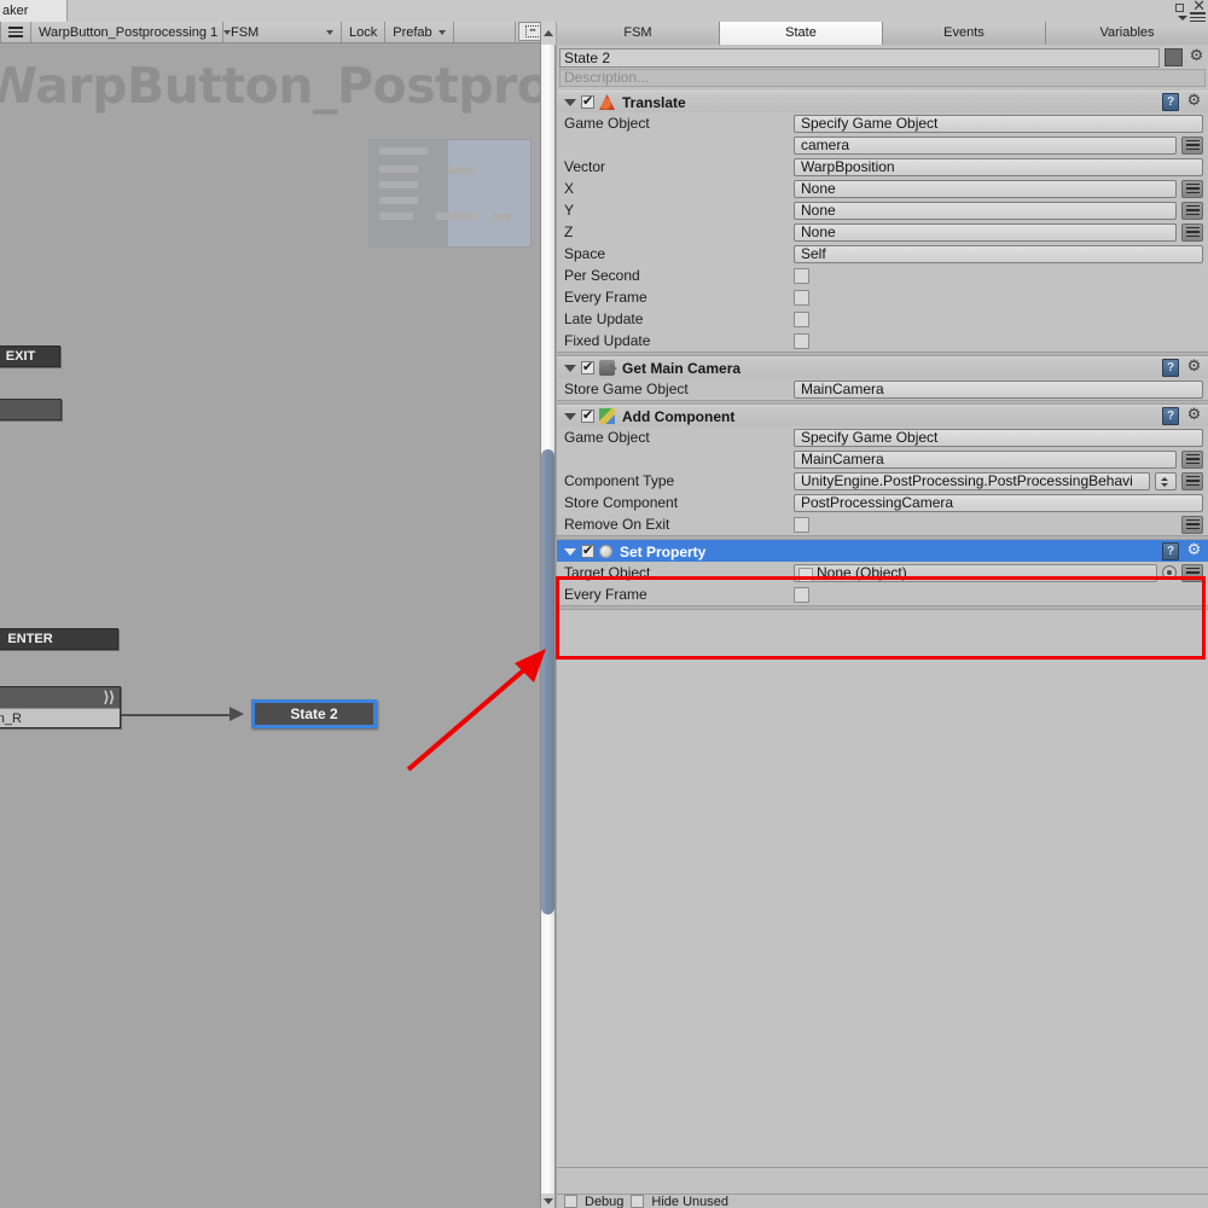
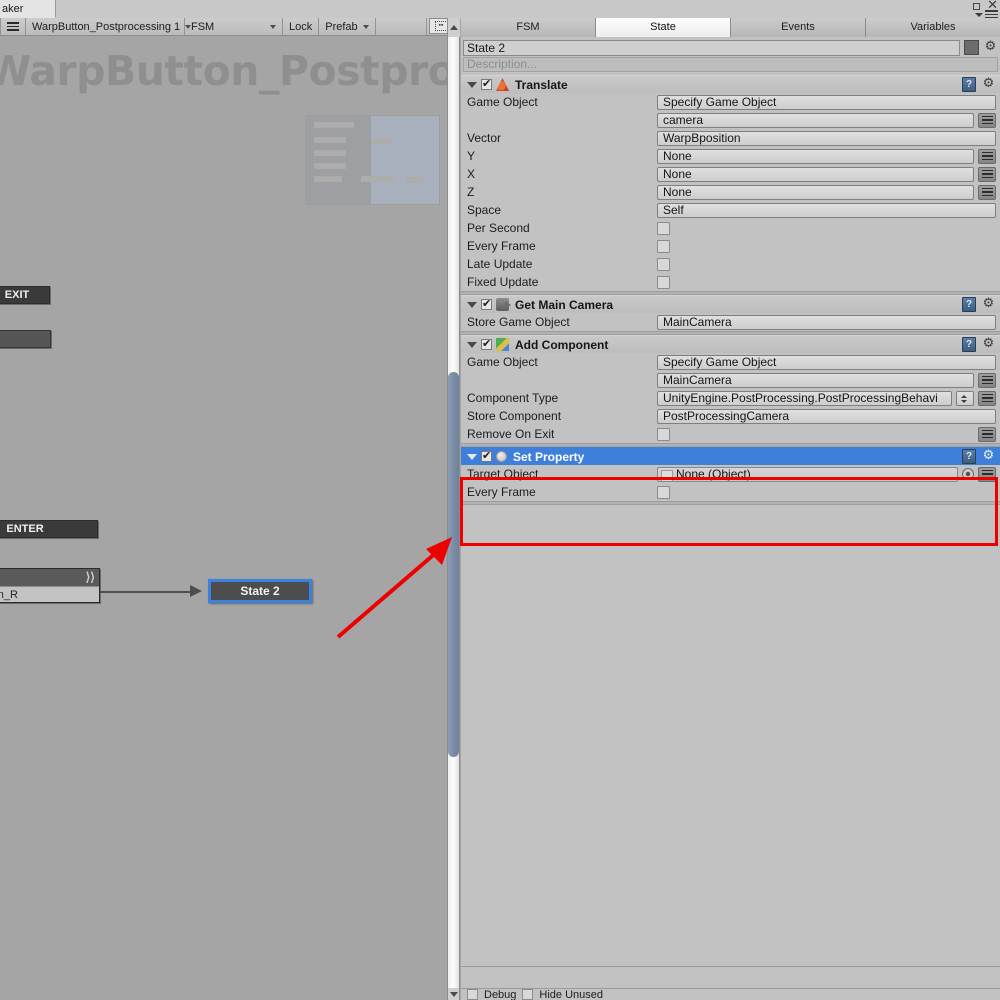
  aker
  ✕
  WarpButton_Postprocessing 1
  FSM
  Lock
  Prefab
  WarpButton_Postpro
  EXIT
  ENTER
  ⟩⟩
  State 2
  FSM
  State
  Events
  Variables
  State 2
  ⚙
  Description...
  Translate
  ?
  ⚙
  Game Object
  Specify Game Object
  camera
  Vector
  WarpBposition
- X
+ Y
  None
- Y
+ X
  None
  Z
  None
  Space
  Self
  Per Second
  Every Frame
  Late Update
  Fixed Update
  Get Main Camera
  ?
  ⚙
  Store Game Object
  MainCamera
  Add Component
  ?
  ⚙
  Game Object
  Specify Game Object
  MainCamera
  Component Type
  UnityEngine.PostProcessing.PostProcessingBehavi
  Store Component
  PostProcessingCamera
  Remove On Exit
  Set Property
  ?
  ⚙
  Target Object
  None (Object)
  Every Frame
  Debug
  Hide Unused
